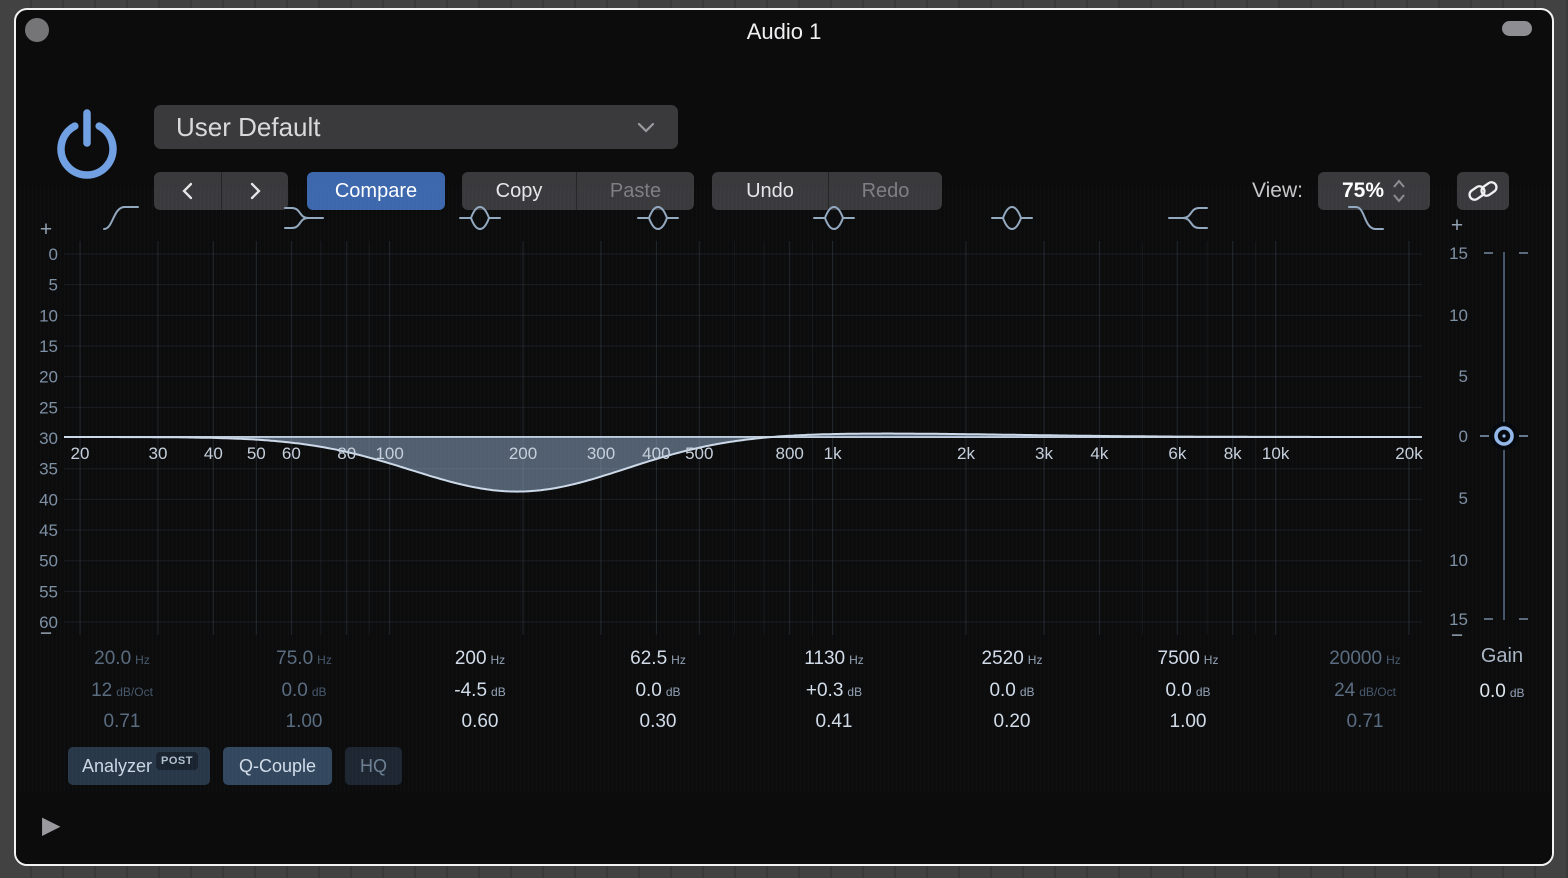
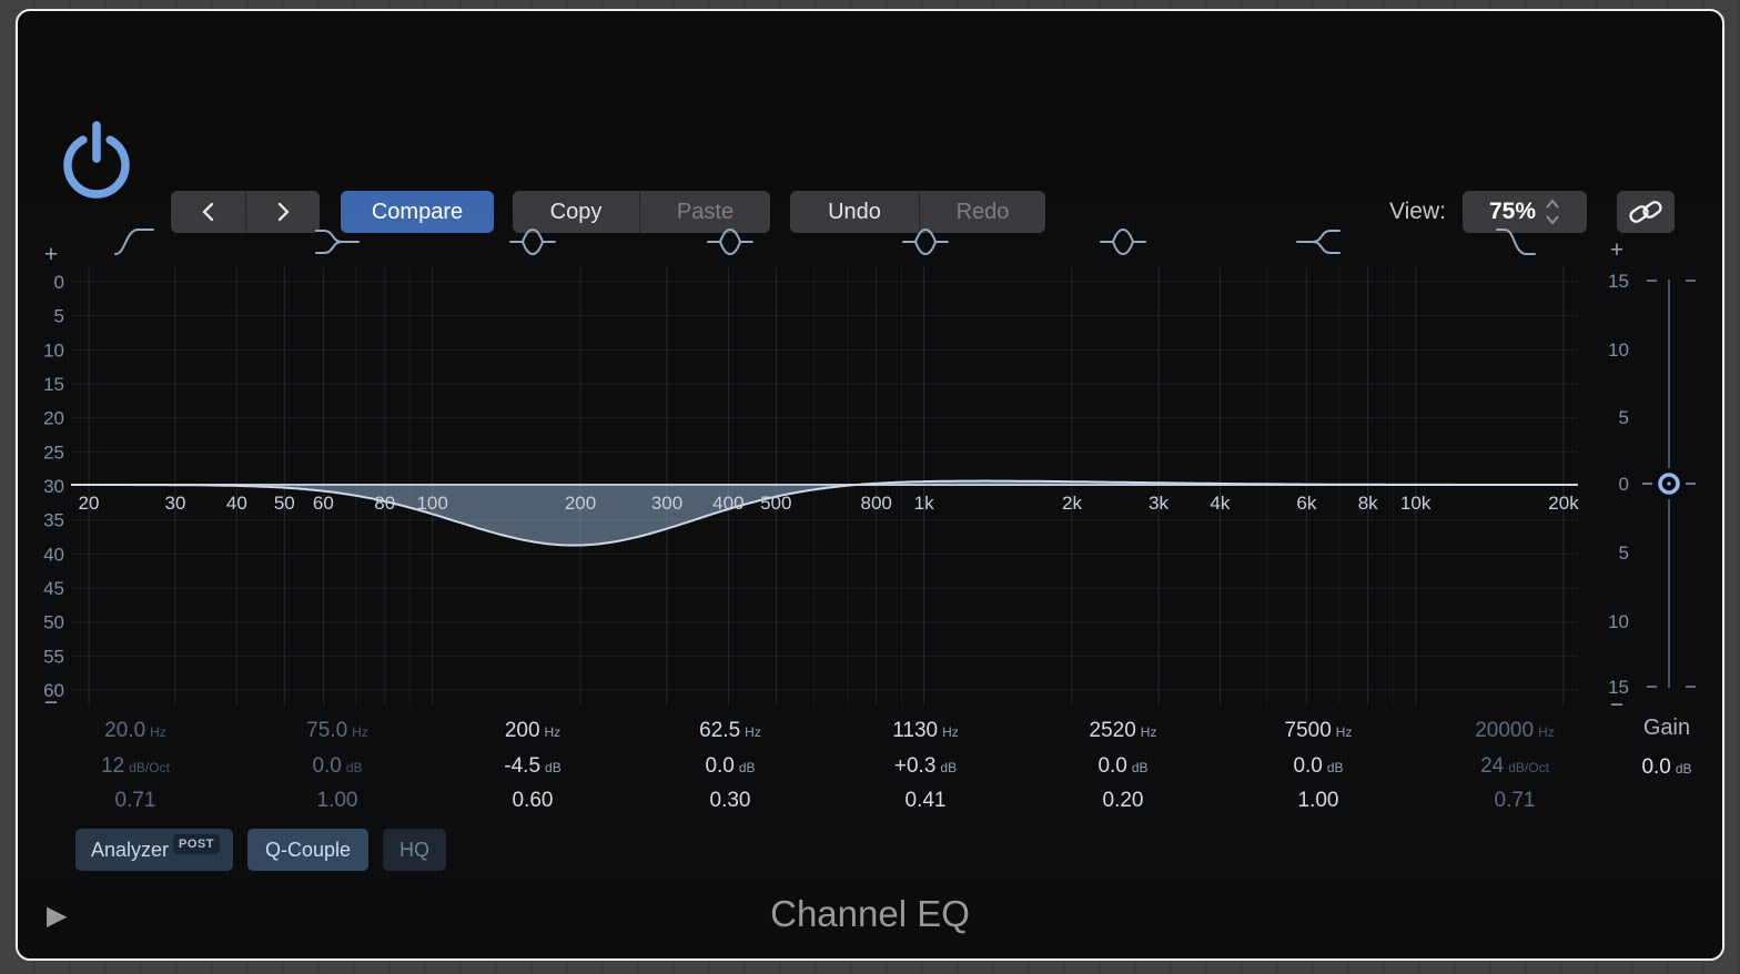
- Audio 1
- User Default
  ▶
+ Channel EQ
